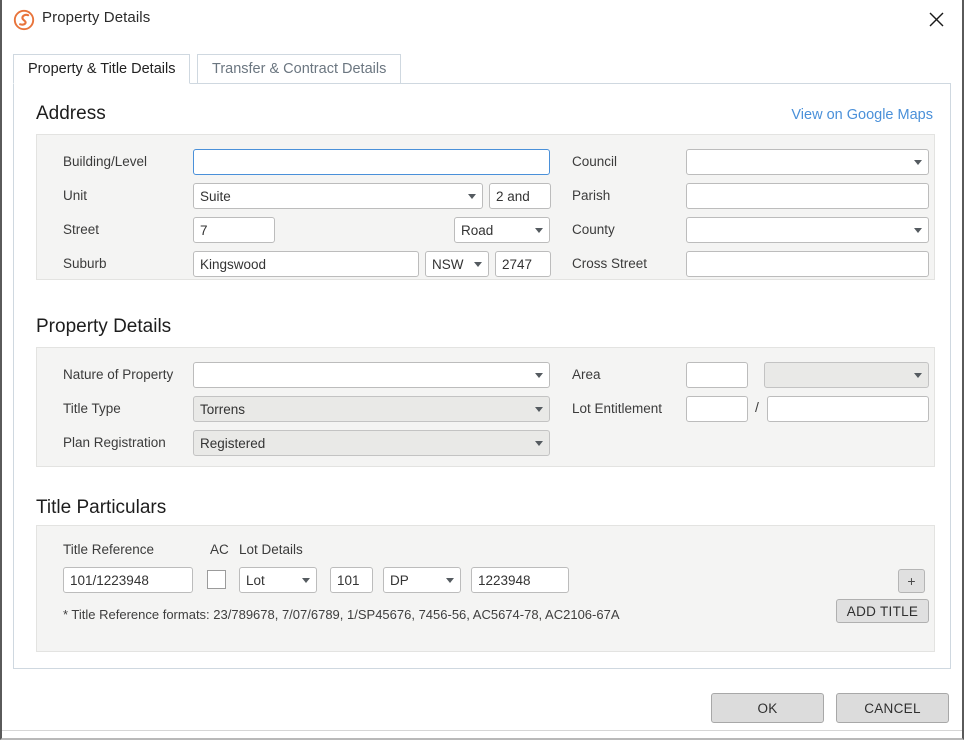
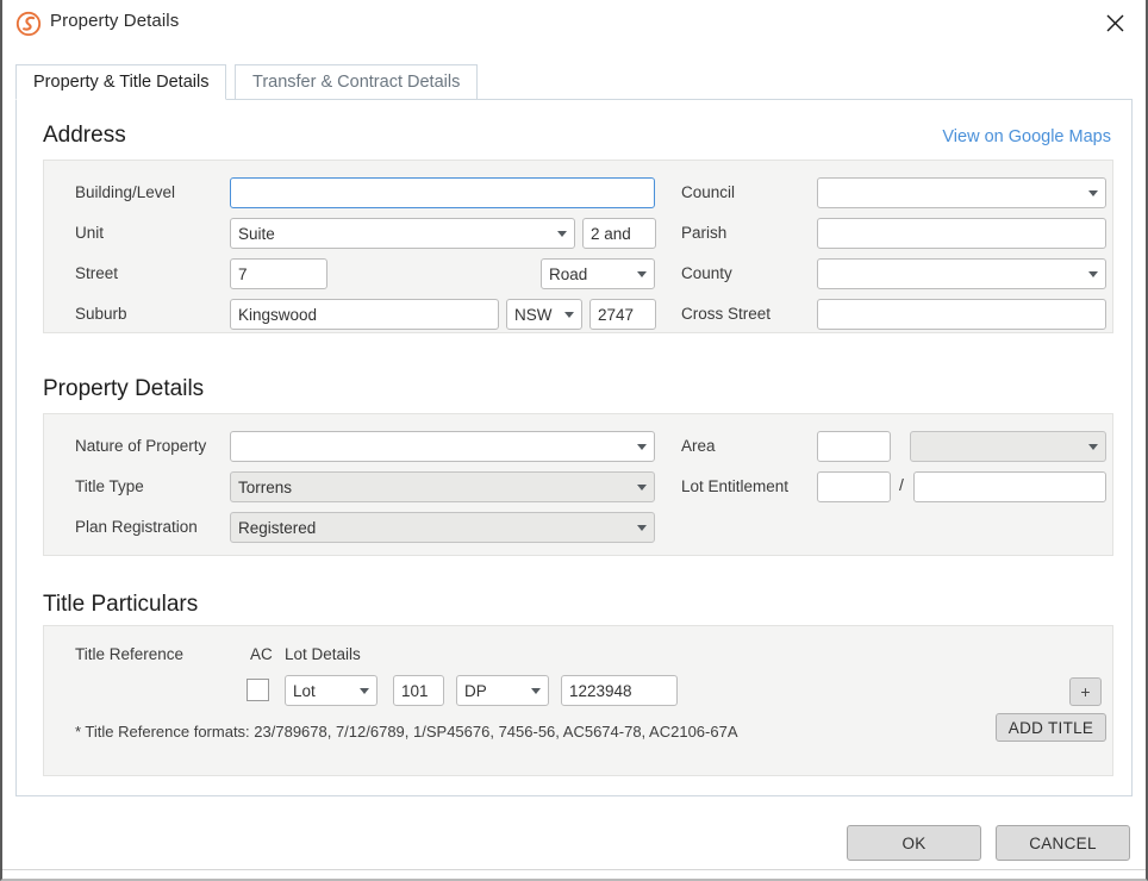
  Property Details
  Property & Title Details
  Transfer & Contract Details
  Address
  View on Google Maps
  Building/Level
  Unit
  Street
  Suburb
  Suite
  2 and
  7
  Road
  Kingswood
  NSW
  2747
  Council
  Parish
  County
  Cross Street
  Property Details
  Nature of Property
  Title Type
  Plan Registration
  Torrens
  Registered
  Area
  Lot Entitlement
  /
  Title Particulars
  Title Reference
  AC
  Lot Details
- 101/1223948
  Lot
  101
  DP
  1223948
  +
- * Title Reference formats: 23/789678, 7/07/6789, 1/SP45676, 7456-56, AC5674-78, AC2106-67A
+ * Title Reference formats: 23/789678, 7/12/6789, 1/SP45676, 7456-56, AC5674-78, AC2106-67A
  ADD TITLE
  OK
  CANCEL
